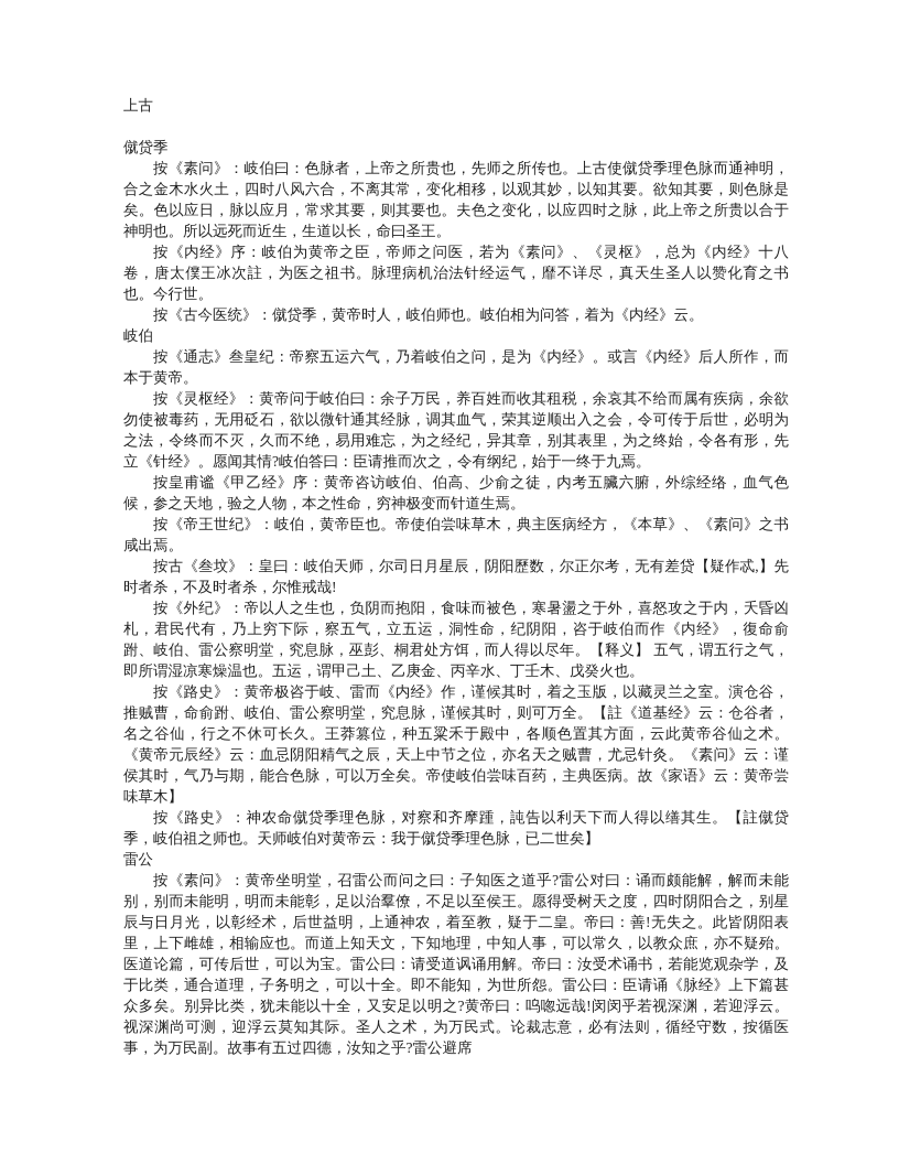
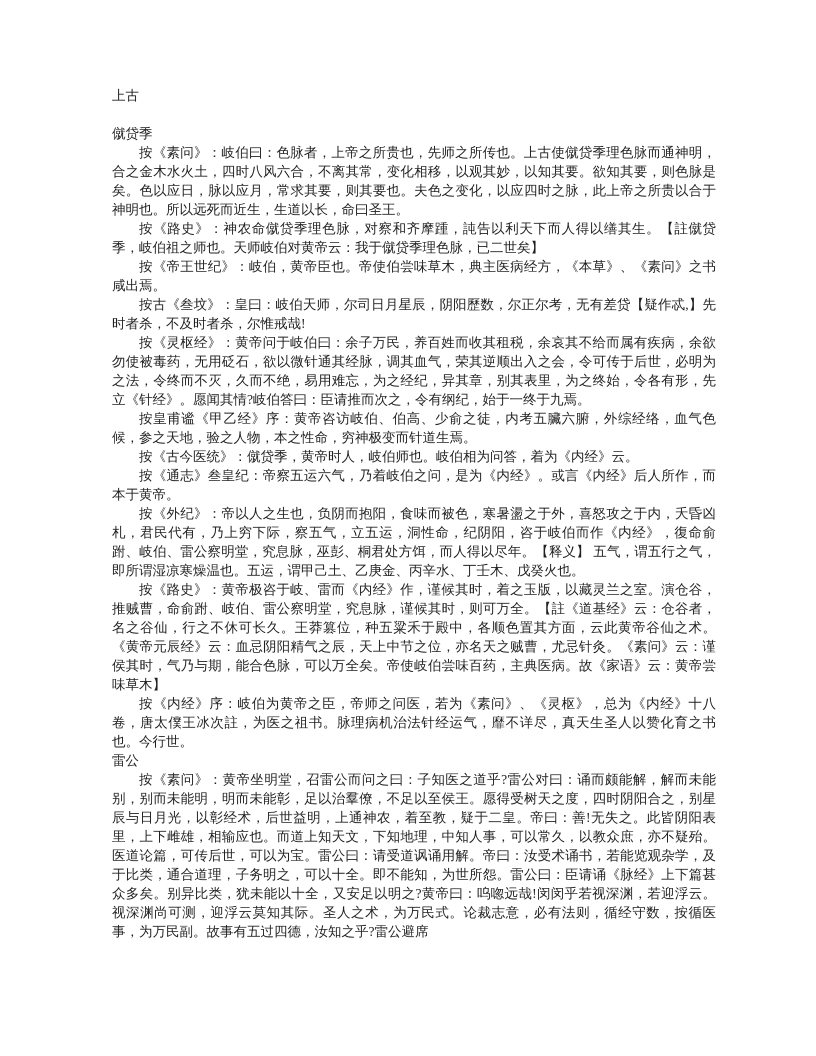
  上古
  僦贷季
  按《素问》：岐伯曰：色脉者，上帝之所贵也，先师之所传也。上古使僦贷季理色脉而通神明，合之金木水火土，四时八风六合，不离其常，变化相移，以观其妙，以知其要。欲知其要，则色脉是矣。色以应日，脉以应月，常求其要，则其要也。夫色之变化，以应四时之脉，此上帝之所贵以合于神明也。所以远死而近生，生道以长，命曰圣王。
- 按《内经》序：岐伯为黄帝之臣，帝师之问医，若为《素问》、《灵枢》，总为《内经》十八卷，唐太僕王冰次註，为医之祖书。脉理病机治法针经运气，靡不详尽，真天生圣人以赞化育之书也。今行世。
+ 按《路史》：神农命僦贷季理色脉，对察和齐摩踵，訰告以利天下而人得以缮其生。【註僦贷季，岐伯祖之师也。天师岐伯对黄帝云：我于僦贷季理色脉，已二世矣】
- 按《古今医统》：僦贷季，黄帝时人，岐伯师也。岐伯相为问答，着为《内经》云。
+ 按《帝王世纪》：岐伯，黄帝臣也。帝使伯尝味草木，典主医病经方，《本草》、《素问》之书咸出焉。
- 岐伯
- 按《通志》叁皇纪：帝察五运六气，乃着岐伯之问，是为《内经》。或言《内经》后人所作，而本于黄帝。
+ 按古《叁坟》：皇曰：岐伯天师，尔司日月星辰，阴阳歷数，尔正尔考，无有差贷【疑作忒,】先时者杀，不及时者杀，尔惟戒哉!
  按《灵枢经》：黄帝问于岐伯曰：余子万民，养百姓而收其租税，余哀其不给而属有疾病，余欲勿使被毒药，无用砭石，欲以微针通其经脉，调其血气，荣其逆顺出入之会，令可传于后世，必明为之法，令终而不灭，久而不绝，易用难忘，为之经纪，异其章，别其表里，为之终始，令各有形，先立《针经》。愿闻其情?岐伯答曰：臣请推而次之，令有纲纪，始于一终于九焉。
  按皇甫谧《甲乙经》序：黄帝咨访岐伯、伯高、少俞之徒，内考五臟六腑，外综经络，血气色候，参之天地，验之人物，本之性命，穷神极变而针道生焉。
- 按《帝王世纪》：岐伯，黄帝臣也。帝使伯尝味草木，典主医病经方，《本草》、《素问》之书咸出焉。
+ 按《古今医统》：僦贷季，黄帝时人，岐伯师也。岐伯相为问答，着为《内经》云。
- 按古《叁坟》：皇曰：岐伯天师，尔司日月星辰，阴阳歷数，尔正尔考，无有差贷【疑作忒,】先时者杀，不及时者杀，尔惟戒哉!
+ 按《通志》叁皇纪：帝察五运六气，乃着岐伯之问，是为《内经》。或言《内经》后人所作，而本于黄帝。
  按《外纪》：帝以人之生也，负阴而抱阳，食味而被色，寒暑盪之于外，喜怒攻之于内，夭昏凶札，君民代有，乃上穷下际，察五气，立五运，洞性命，纪阴阳，咨于岐伯而作《内经》，復命俞跗、岐伯、雷公察明堂，究息脉，巫彭、桐君处方饵，而人得以尽年。【释义】 五气，谓五行之气，即所谓湿凉寒燥温也。五运，谓甲己土、乙庚金、丙辛水、丁壬木、戊癸火也。
  按《路史》：黄帝极咨于岐、雷而《内经》作，谨候其时，着之玉版，以藏灵兰之室。演仓谷，推贼曹，命俞跗、岐伯、雷公察明堂，究息脉，谨候其时，则可万全。【註《道基经》云：仓谷者，名之谷仙，行之不休可长久。王莽篡位，种五粱禾于殿中，各顺色置其方面，云此黄帝谷仙之术。《黄帝元辰经》云：血忌阴阳精气之辰，天上中节之位，亦名天之贼曹，尤忌针灸。《素问》云：谨侯其时，气乃与期，能合色脉，可以万全矣。帝使岐伯尝味百药，主典医病。故《家语》云：黄帝尝味草木】
- 按《路史》：神农命僦贷季理色脉，对察和齐摩踵，訰告以利天下而人得以缮其生。【註僦贷季，岐伯祖之师也。天师岐伯对黄帝云：我于僦贷季理色脉，已二世矣】
+ 按《内经》序：岐伯为黄帝之臣，帝师之问医，若为《素问》、《灵枢》，总为《内经》十八卷，唐太僕王冰次註，为医之祖书。脉理病机治法针经运气，靡不详尽，真天生圣人以赞化育之书也。今行世。
  雷公
  按《素问》：黄帝坐明堂，召雷公而问之曰：子知医之道乎?雷公对曰：诵而颇能解，解而未能别，别而未能明，明而未能彰，足以治羣僚，不足以至侯王。愿得受树天之度，四时阴阳合之，别星辰与日月光，以彰经术，后世益明，上通神农，着至教，疑于二皇。帝曰：善!无失之。此皆阴阳表里，上下雌雄，相输应也。而道上知天文，下知地理，中知人事，可以常久，以教众庶，亦不疑殆。医道论篇，可传后世，可以为宝。雷公曰：请受道讽诵用解。帝曰：汝受术诵书，若能览观杂学，及于比类，通合道理，子务明之，可以十全。即不能知，为世所怨。雷公曰：臣请诵《脉经》上下篇甚众多矣。别异比类，犹未能以十全，又安足以明之?黄帝曰：呜唿远哉!闵闵乎若视深渊，若迎浮云。视深渊尚可测，迎浮云莫知其际。圣人之术，为万民式。论裁志意，必有法则，循经守数，按循医事，为万民副。故事有五过四德，汝知之乎?雷公避席
